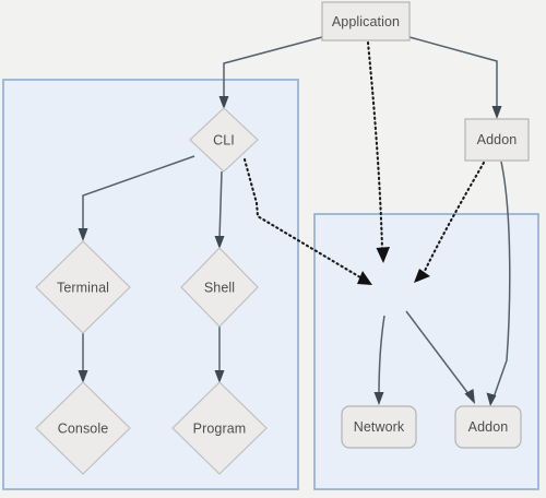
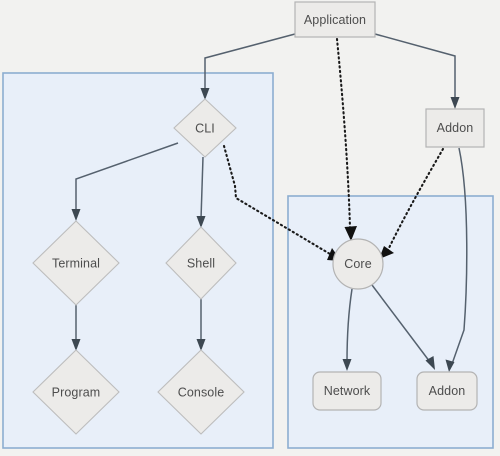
  Application
  CLI
  Terminal
- Console
+ Program
  Shell
- Program
+ Console
  Addon
+ Core
  Network
  Addon
